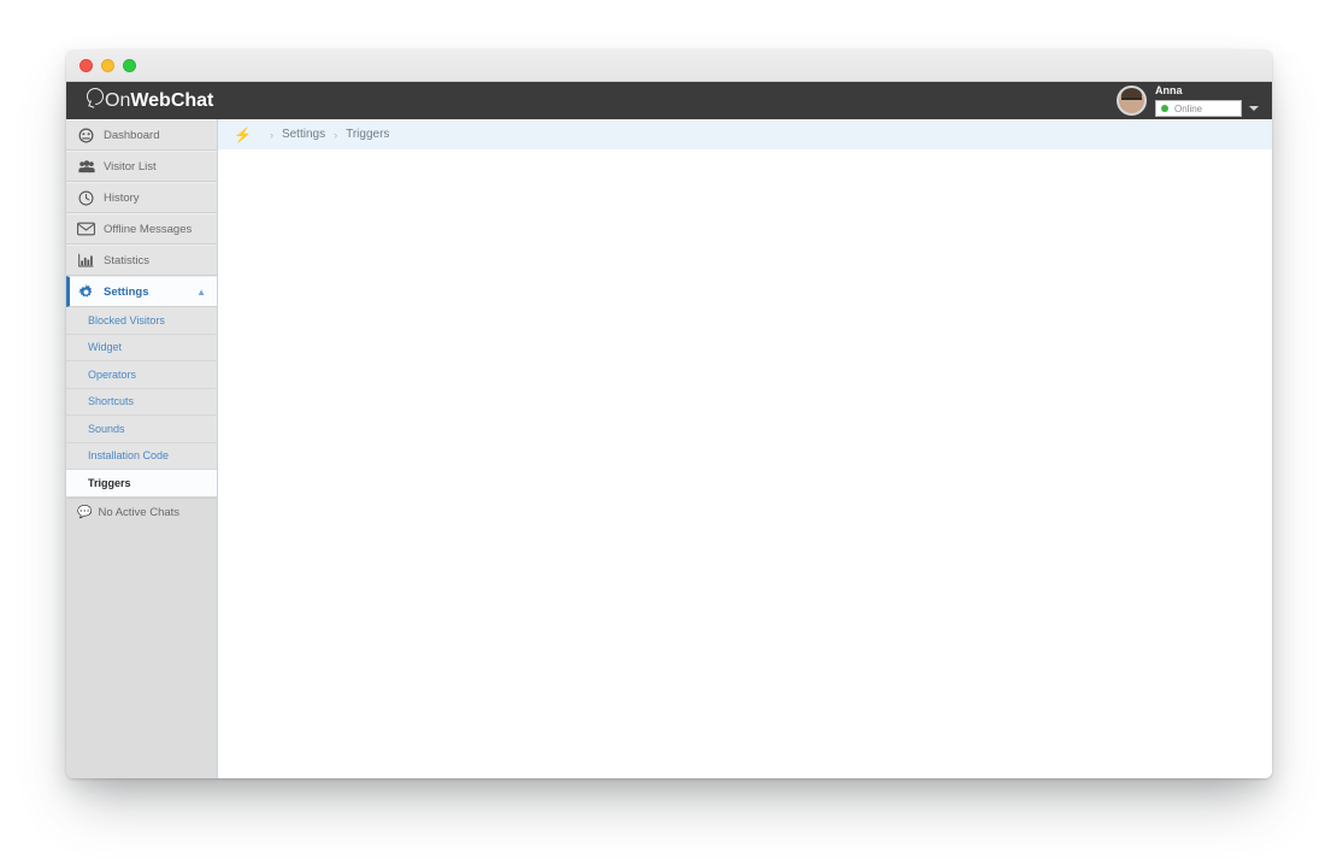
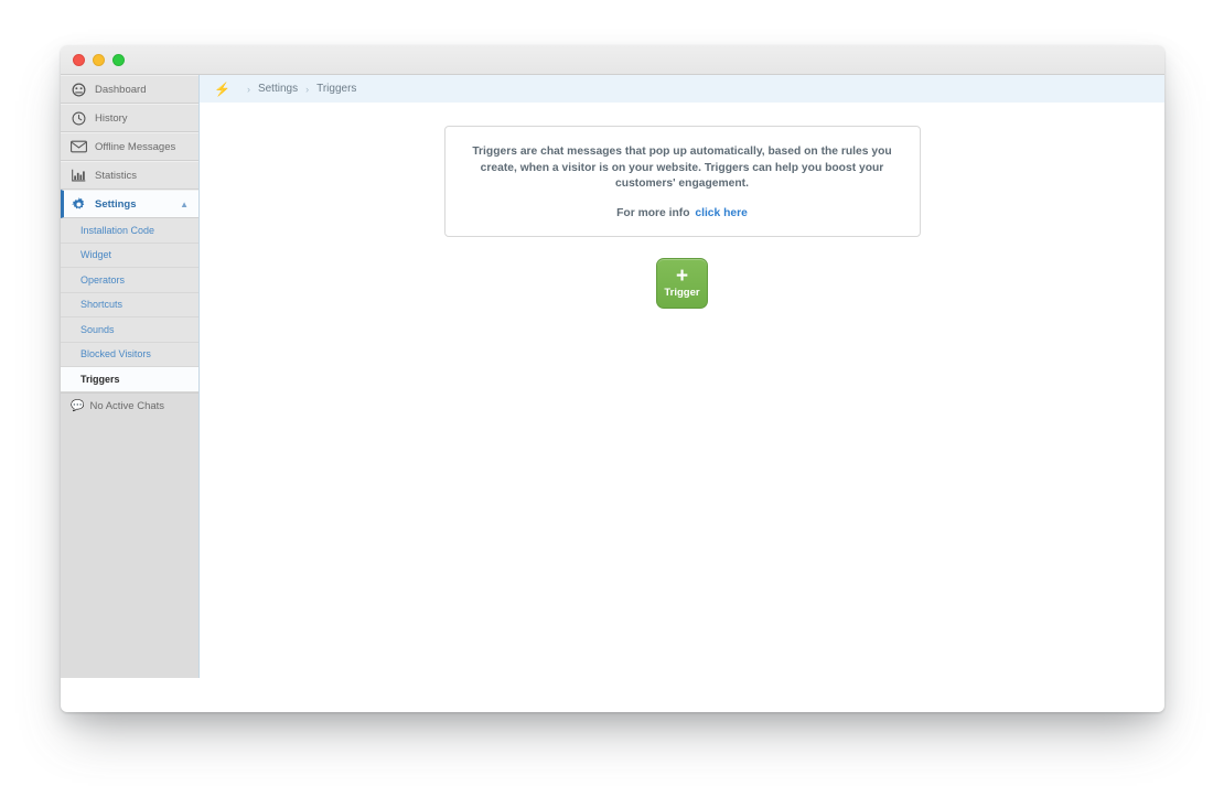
- On
- Web
- Chat
- Anna
- Online
  Dashboard
- Visitor List
  History
  Offline Messages
  Statistics
  Settings
  ▲
- Blocked Visitors
+ Installation Code
  Widget
  Operators
  Shortcuts
  Sounds
- Installation Code
+ Blocked Visitors
  Triggers
  💬
  No Active Chats
  ⚡
  ›
  Settings
  ›
  Triggers
+ Triggers are chat messages that pop up automatically, based on the rules you create, when a visitor is on your website. Triggers can help you boost your customers' engagement.
+ For more info click here
+ +
+ Trigger
